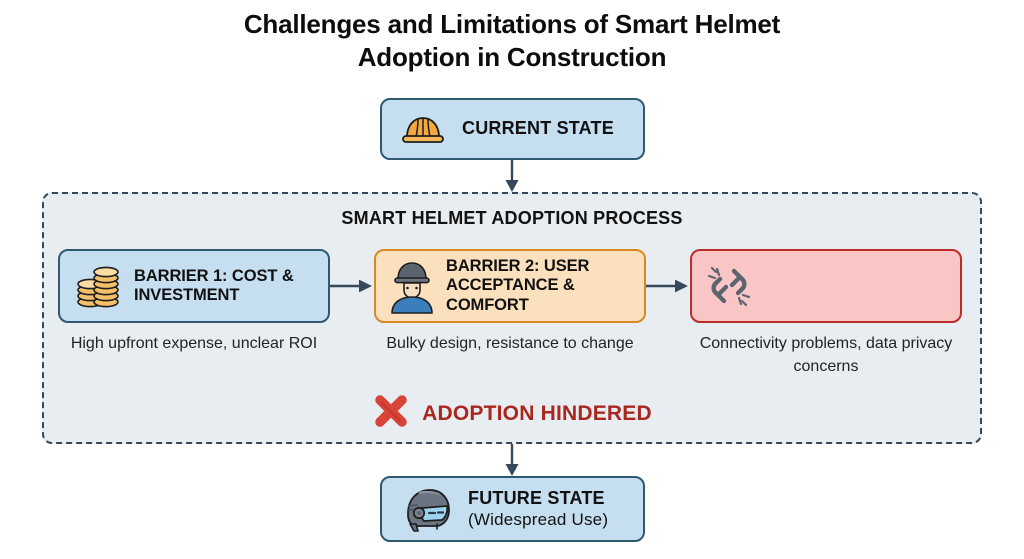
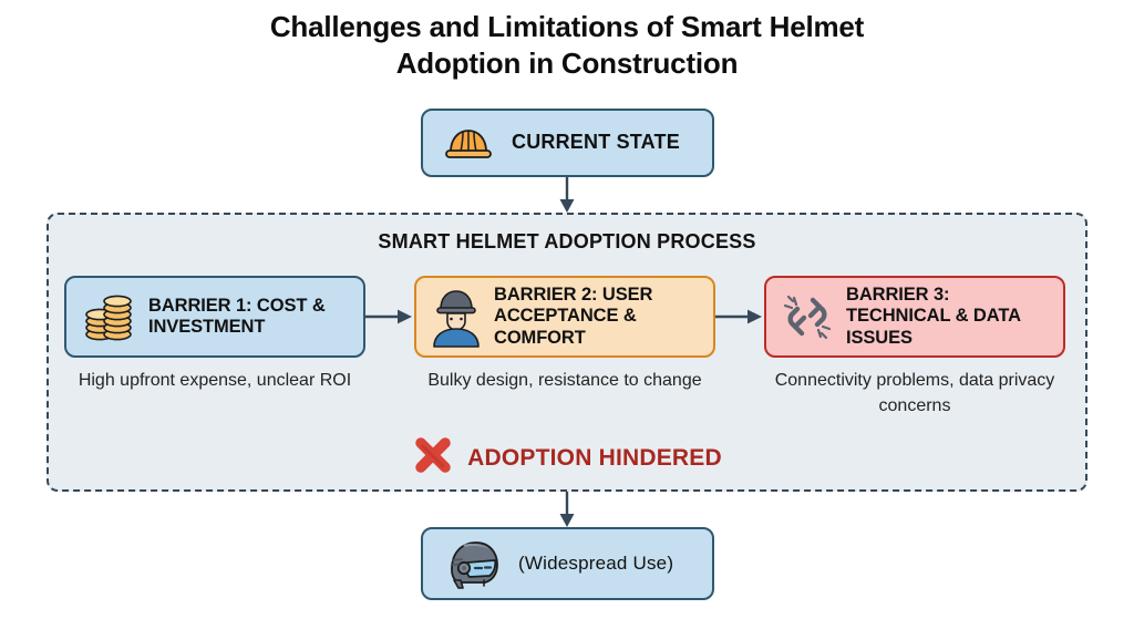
  Challenges and Limitations of Smart Helmet
  Adoption in Construction
  CURRENT STATE
  SMART HELMET ADOPTION PROCESS
  BARRIER 1: COST & INVESTMENT
  High upfront expense, unclear ROI
  BARRIER 2: USER ACCEPTANCE & COMFORT
  Bulky design, resistance to change
+ BARRIER 3: TECHNICAL & DATA ISSUES
  Connectivity problems, data privacy concerns
  ADOPTION HINDERED
- FUTURE STATE
  (Widespread Use)
